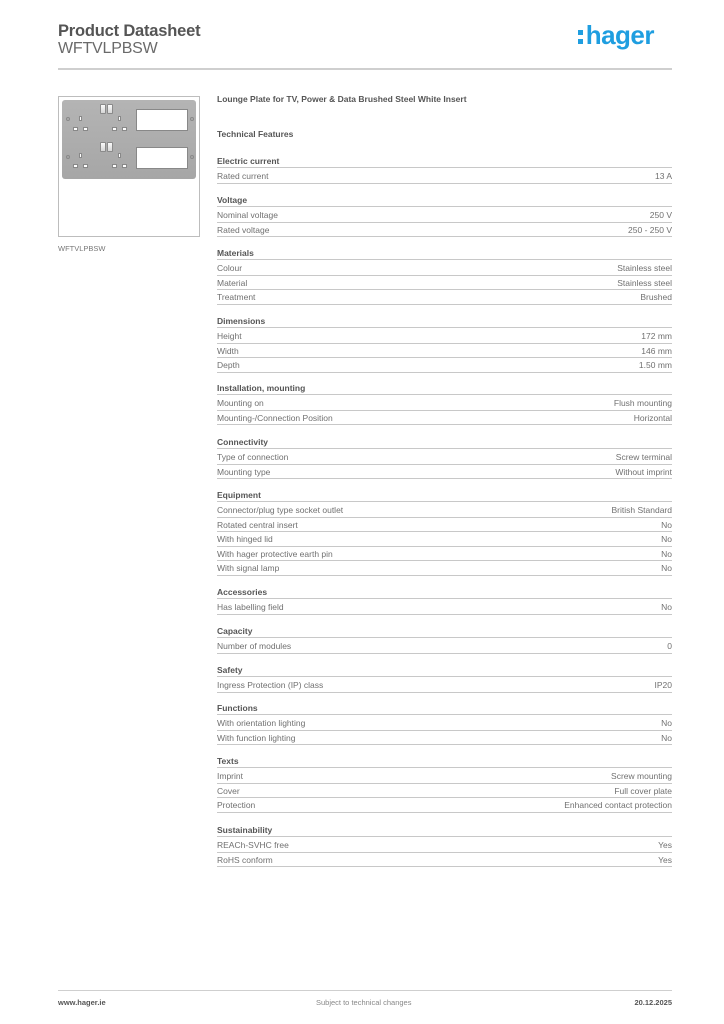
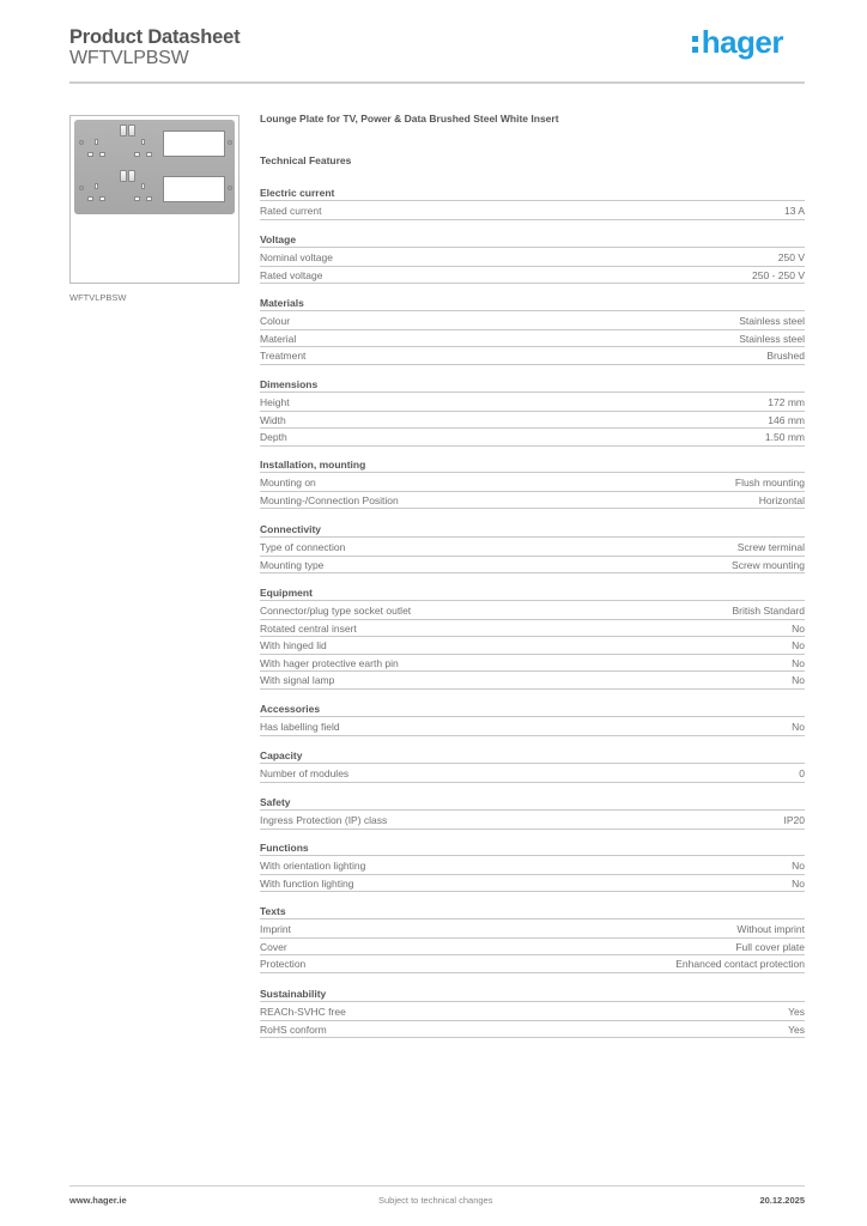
  Product Datasheet
  WFTVLPBSW
  hager
  WFTVLPBSW
  Lounge Plate for TV, Power & Data Brushed Steel White Insert
  Technical Features
  Electric current
  Rated current
  13 A
  Voltage
  Nominal voltage
  250 V
  Rated voltage
  250 - 250 V
  Materials
  Colour
  Stainless steel
  Material
  Stainless steel
  Treatment
  Brushed
  Dimensions
  Height
  172 mm
  Width
  146 mm
  Depth
  1.50 mm
  Installation, mounting
  Mounting on
  Flush mounting
  Mounting-/Connection Position
  Horizontal
  Connectivity
  Type of connection
  Screw terminal
  Mounting type
- Without imprint
+ Screw mounting
  Equipment
  Connector/plug type socket outlet
  British Standard
  Rotated central insert
  No
  With hinged lid
  No
  With hager protective earth pin
  No
  With signal lamp
  No
  Accessories
  Has labelling field
  No
  Capacity
  Number of modules
  0
  Safety
  Ingress Protection (IP) class
  IP20
  Functions
  With orientation lighting
  No
  With function lighting
  No
  Texts
  Imprint
- Screw mounting
+ Without imprint
  Cover
  Full cover plate
  Protection
  Enhanced contact protection
  Sustainability
  REACh-SVHC free
  Yes
  RoHS conform
  Yes
  www.hager.ie
  Subject to technical changes
  20.12.2025
